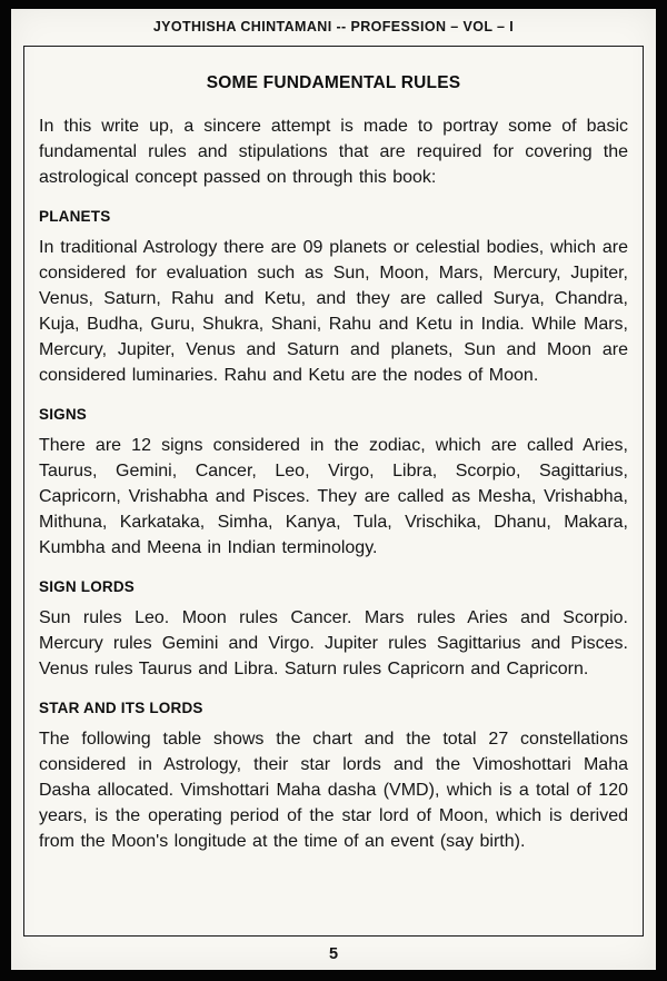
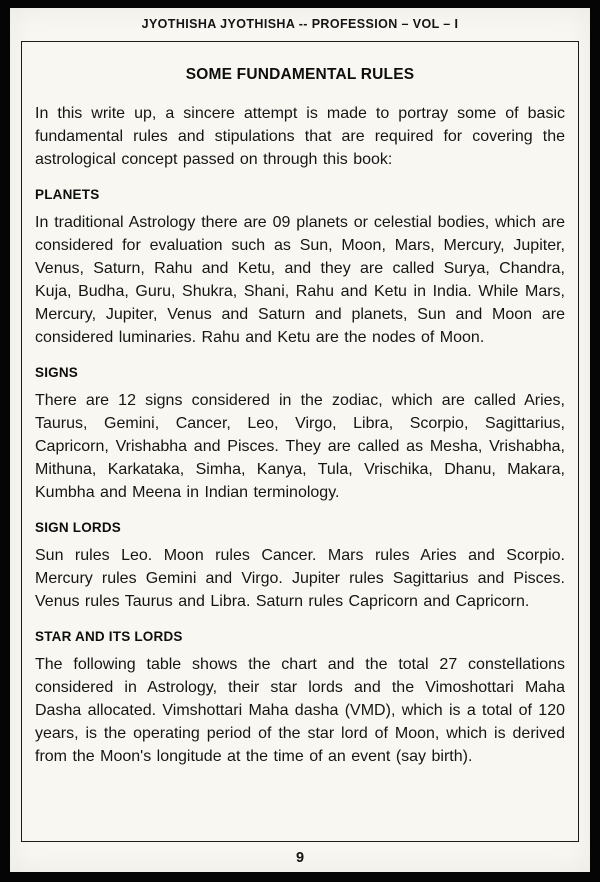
- JYOTHISHA CHINTAMANI -- PROFESSION – VOL – I
+ JYOTHISHA JYOTHISHA -- PROFESSION – VOL – I
  SOME FUNDAMENTAL RULES
  In this write up, a sincere attempt is made to portray some of basic fundamental rules and stipulations that are required for covering the astrological concept passed on through this book:
  PLANETS
  In traditional Astrology there are 09 planets or celestial bodies, which are considered for evaluation such as Sun, Moon, Mars, Mercury, Jupiter, Venus, Saturn, Rahu and Ketu, and they are called Surya, Chandra, Kuja, Budha, Guru, Shukra, Shani, Rahu and Ketu in India. While Mars, Mercury, Jupiter, Venus and Saturn and planets, Sun and Moon are considered luminaries. Rahu and Ketu are the nodes of Moon.
  SIGNS
  There are 12 signs considered in the zodiac, which are called Aries, Taurus, Gemini, Cancer, Leo, Virgo, Libra, Scorpio, Sagittarius, Capricorn, Vrishabha and Pisces. They are called as Mesha, Vrishabha, Mithuna, Karkataka, Simha, Kanya, Tula, Vrischika, Dhanu, Makara, Kumbha and Meena in Indian terminology.
  SIGN LORDS
  Sun rules Leo. Moon rules Cancer. Mars rules Aries and Scorpio. Mercury rules Gemini and Virgo. Jupiter rules Sagittarius and Pisces. Venus rules Taurus and Libra. Saturn rules Capricorn and Capricorn.
  STAR AND ITS LORDS
  The following table shows the chart and the total 27 constellations considered in Astrology, their star lords and the Vimoshottari Maha Dasha allocated. Vimshottari Maha dasha (VMD), which is a total of 120 years, is the operating period of the star lord of Moon, which is derived from the Moon's longitude at the time of an event (say birth).
- 5
+ 9
